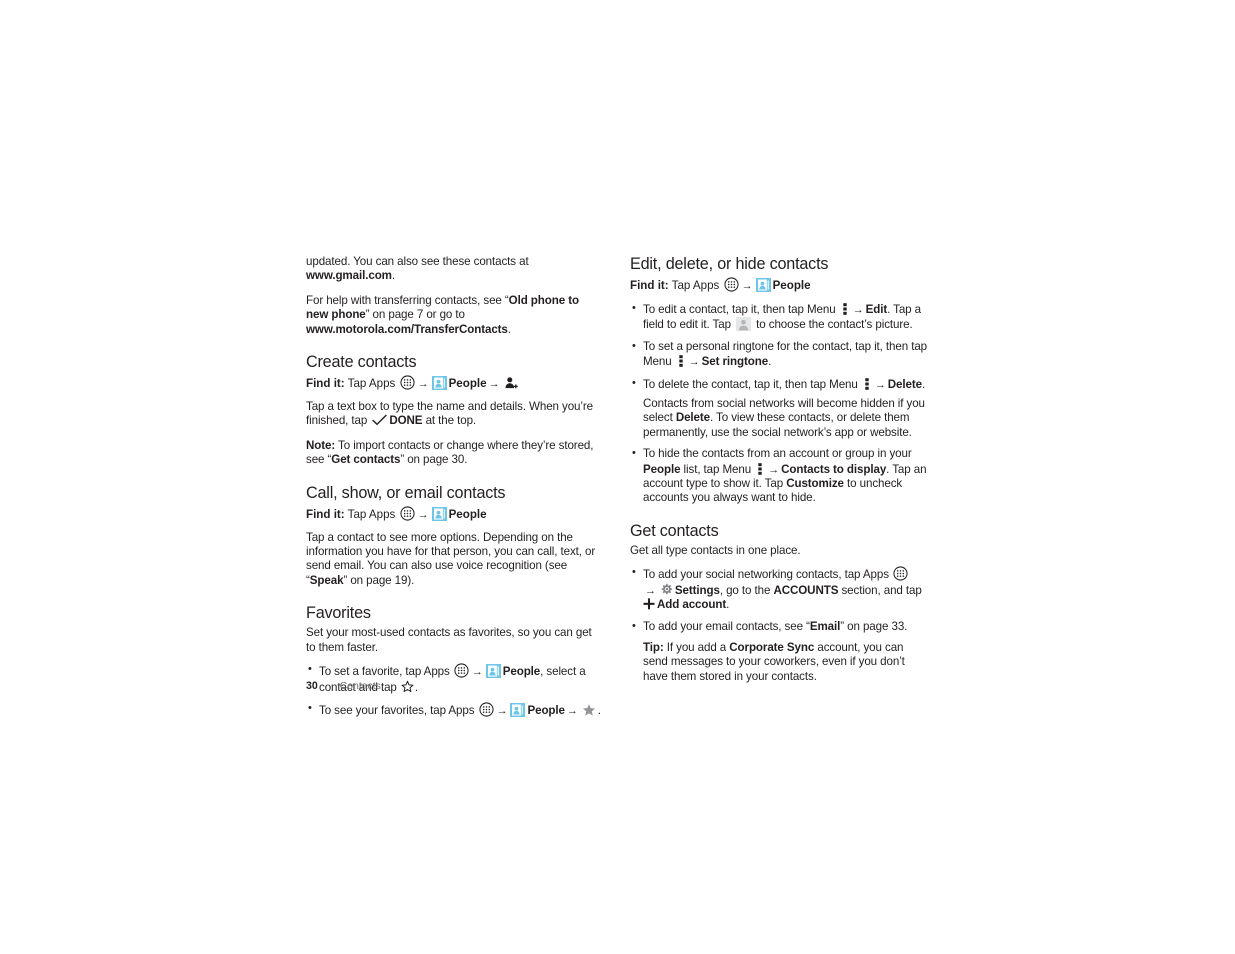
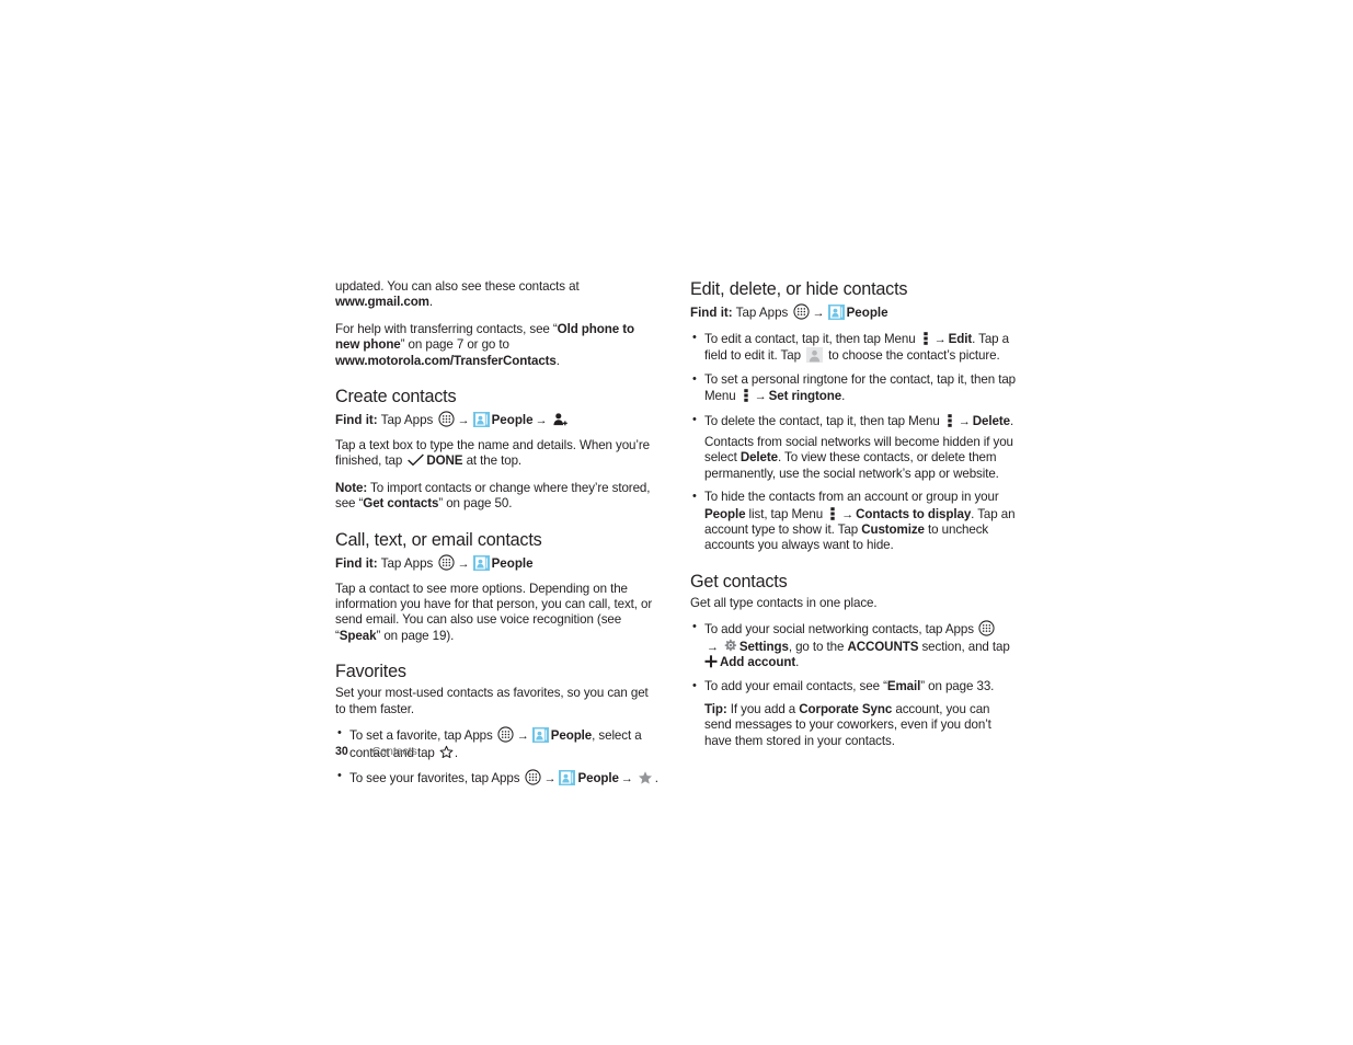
  updated. You can also see these contacts at www.gmail.com.
  For help with transferring contacts, see “Old phone to new phone” on page 7 or go to www.motorola.com/TransferContacts.
  Create contacts
  Find it: Tap Apps → People →
  Tap a text box to type the name and details. When you’re finished, tap DONE at the top.
- Note: To import contacts or change where they’re stored, see “Get contacts” on page 30.
+ Note: To import contacts or change where they’re stored, see “Get contacts” on page 50.
- Call, show, or email contacts
+ Call, text, or email contacts
  Find it: Tap Apps → People
  Tap a contact to see more options. Depending on the information you have for that person, you can call, text, or send email. You can also use voice recognition (see “Speak” on page 19).
  Favorites
  Set your most-used contacts as favorites, so you can get to them faster.
  To set a favorite, tap Apps → People, select a contact and tap .
  To see your favorites, tap Apps → People → .
  Edit, delete, or hide contacts
  Find it: Tap Apps → People
  To edit a contact, tap it, then tap Menu → Edit. Tap a field to edit it. Tap to choose the contact’s picture.
  To set a personal ringtone for the contact, tap it, then tap Menu → Set ringtone.
  To delete the contact, tap it, then tap Menu → Delete.
  Contacts from social networks will become hidden if you select Delete. To view these contacts, or delete them permanently, use the social network’s app or website.
  To hide the contacts from an account or group in your People list, tap Menu → Contacts to display. Tap an account type to show it. Tap Customize to uncheck accounts you always want to hide.
  Get contacts
  Get all type contacts in one place.
  To add your social networking contacts, tap Apps
  → Settings, go to the ACCOUNTS section, and tap
  Add account.
  To add your email contacts, see “Email” on page 33.
  Tip: If you add a Corporate Sync account, you can send messages to your coworkers, even if you don’t have them stored in your contacts.
  30 Contacts
